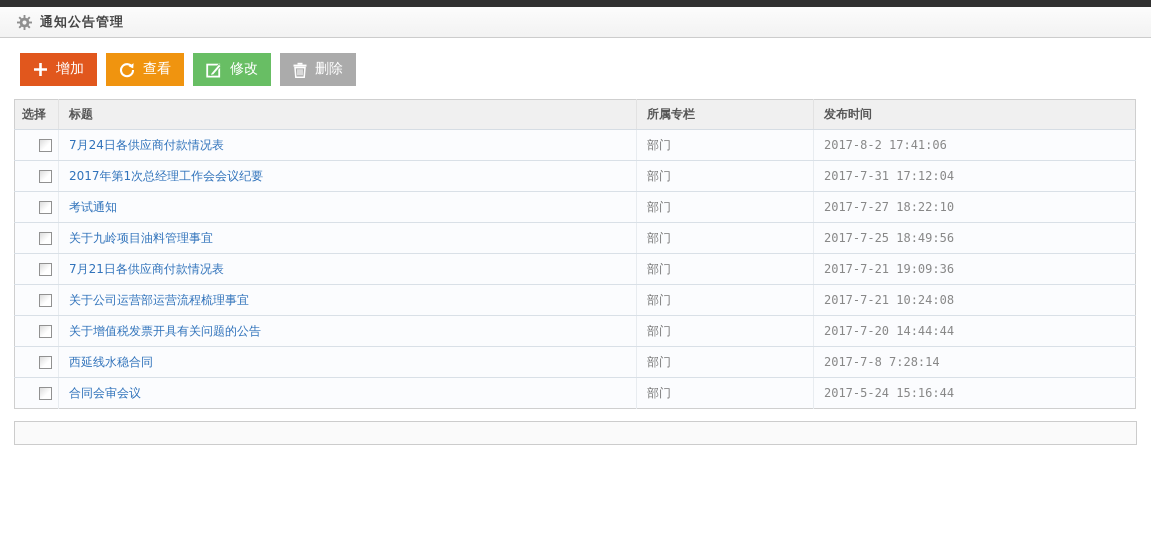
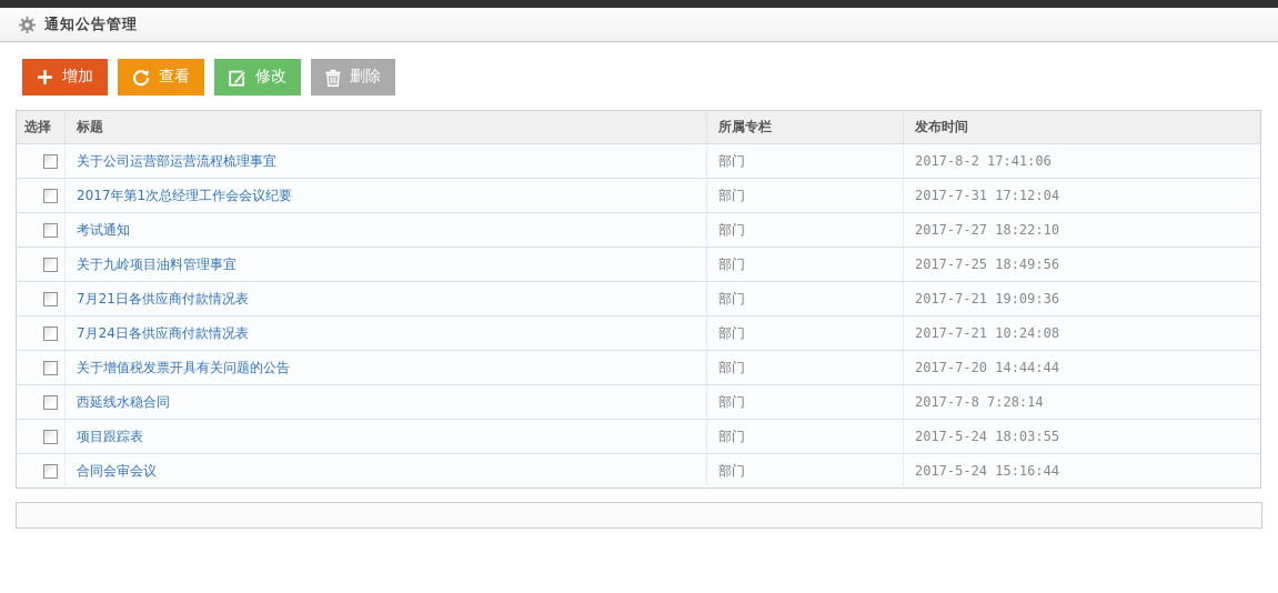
  通知公告管理
  增加
  查看
  修改
  删除
  选择	标题	所属专栏	发布时间
- 	7月24日各供应商付款情况表	部门	2017-8-2 17:41:06
+ 	关于公司运营部运营流程梳理事宜	部门	2017-8-2 17:41:06
  	2017年第1次总经理工作会会议纪要	部门	2017-7-31 17:12:04
  	考试通知	部门	2017-7-27 18:22:10
  	关于九岭项目油料管理事宜	部门	2017-7-25 18:49:56
  	7月21日各供应商付款情况表	部门	2017-7-21 19:09:36
- 	关于公司运营部运营流程梳理事宜	部门	2017-7-21 10:24:08
+ 	7月24日各供应商付款情况表	部门	2017-7-21 10:24:08
  	关于增值税发票开具有关问题的公告	部门	2017-7-20 14:44:44
  	西延线水稳合同	部门	2017-7-8 7:28:14
+ 	项目跟踪表	部门	2017-5-24 18:03:55
  	合同会审会议	部门	2017-5-24 15:16:44
